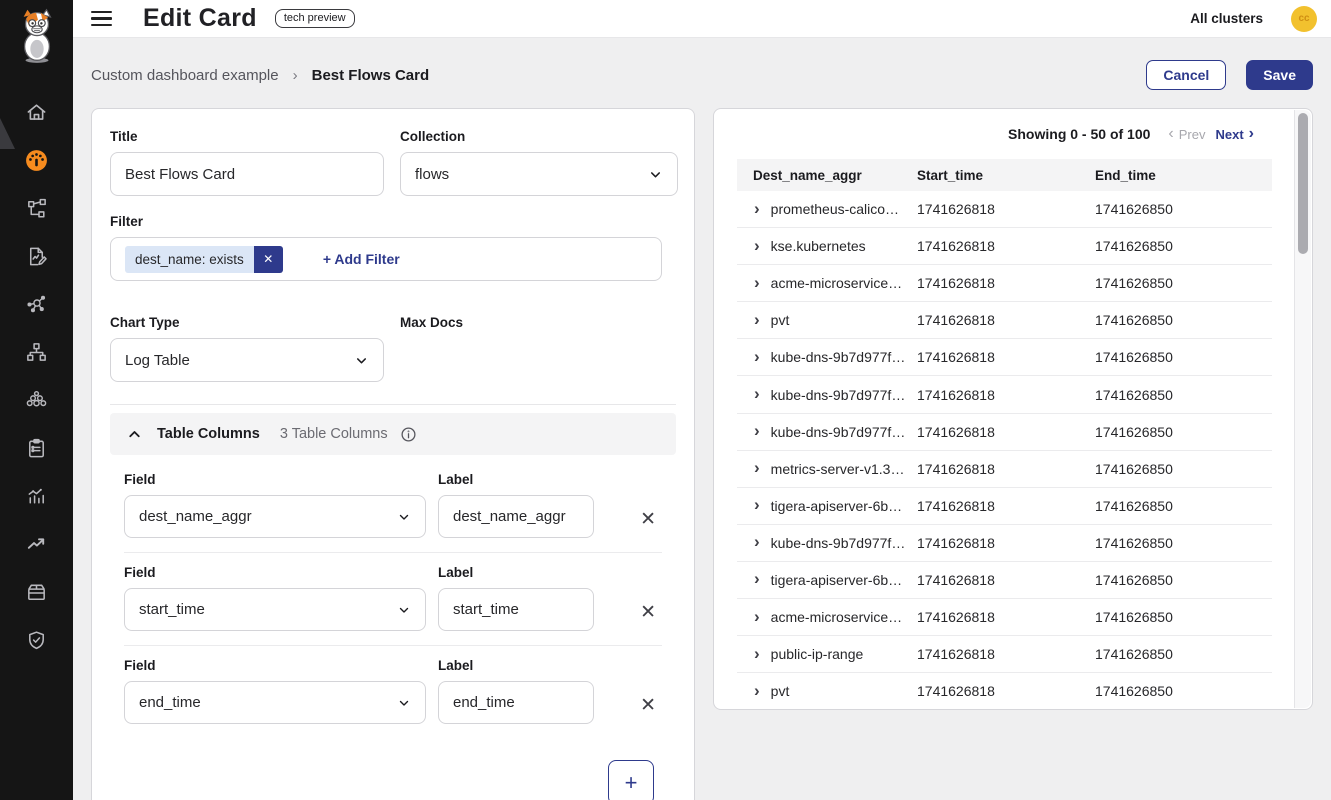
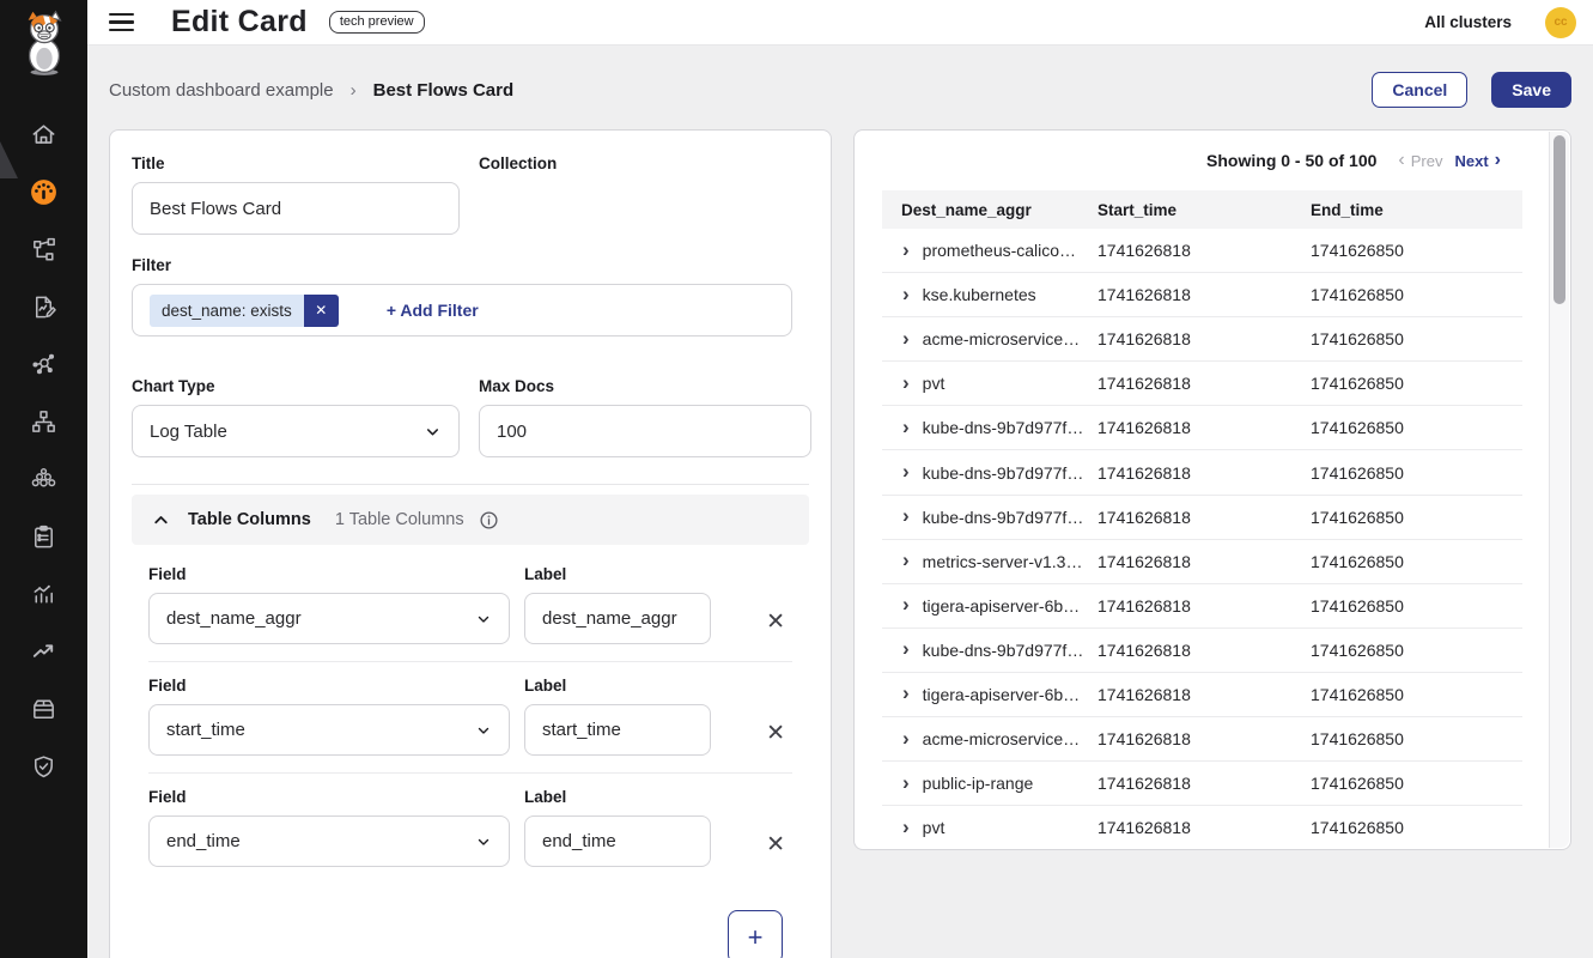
  Edit Card
  tech preview
  All clusters
  cc
  Custom dashboard example
  ›
  Best Flows Card
  Cancel
  Save
  Title
  Best Flows Card
  Collection
- flows
  Filter
  dest_name: exists
  ✕
  + Add Filter
  Chart Type
  Log Table
  Max Docs
+ 100
  Table Columns
- 3 Table Columns
+ 1 Table Columns
  Field
  dest_name_aggr
  Label
  dest_name_aggr
  ✕
  Field
  start_time
  Label
  start_time
  ✕
  Field
  end_time
  Label
  end_time
  ✕
  +
  Showing 0 - 50 of 100
  ‹
  Prev
  Next
  ›
  Dest_name_aggr
  Start_time
  End_time
  ›
  prometheus-calico…
  1741626818
  1741626850
  ›
  kse.kubernetes
  1741626818
  1741626850
  ›
  acme-microservice…
  1741626818
  1741626850
  ›
  pvt
  1741626818
  1741626850
  ›
  kube-dns-9b7d977f…
  1741626818
  1741626850
  ›
  kube-dns-9b7d977f…
  1741626818
  1741626850
  ›
  kube-dns-9b7d977f…
  1741626818
  1741626850
  ›
  metrics-server-v1.3…
  1741626818
  1741626850
  ›
  tigera-apiserver-6b…
  1741626818
  1741626850
  ›
  kube-dns-9b7d977f…
  1741626818
  1741626850
  ›
  tigera-apiserver-6b…
  1741626818
  1741626850
  ›
  acme-microservice…
  1741626818
  1741626850
  ›
  public-ip-range
  1741626818
  1741626850
  ›
  pvt
  1741626818
  1741626850
